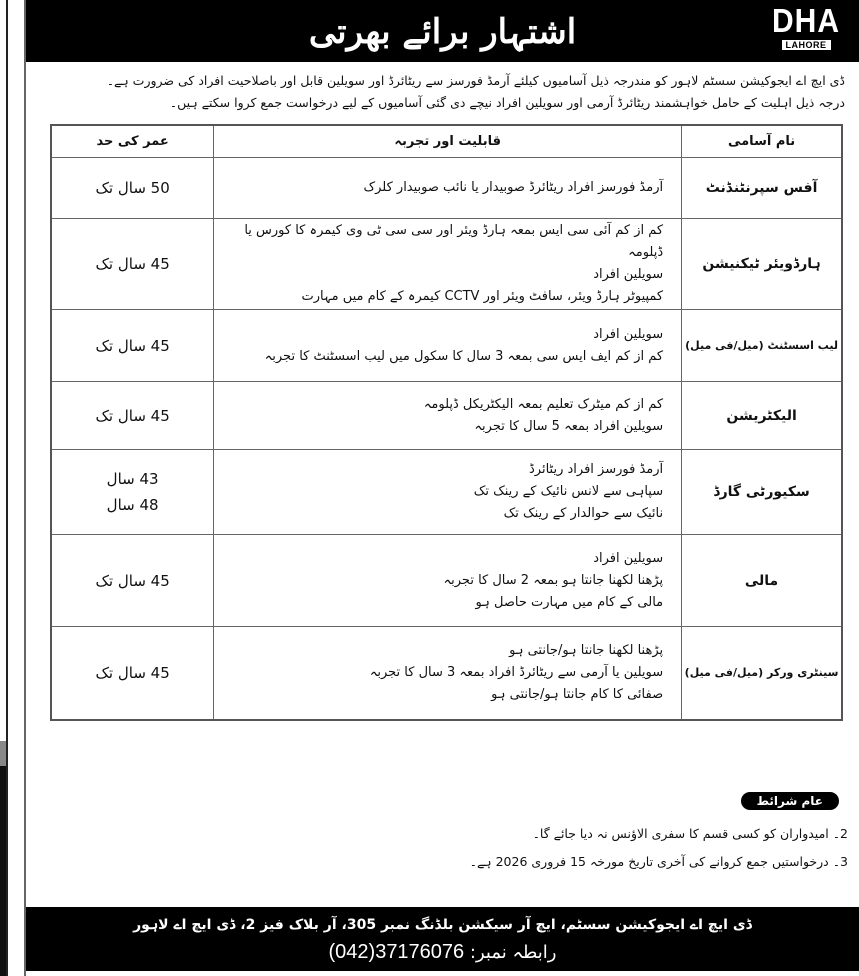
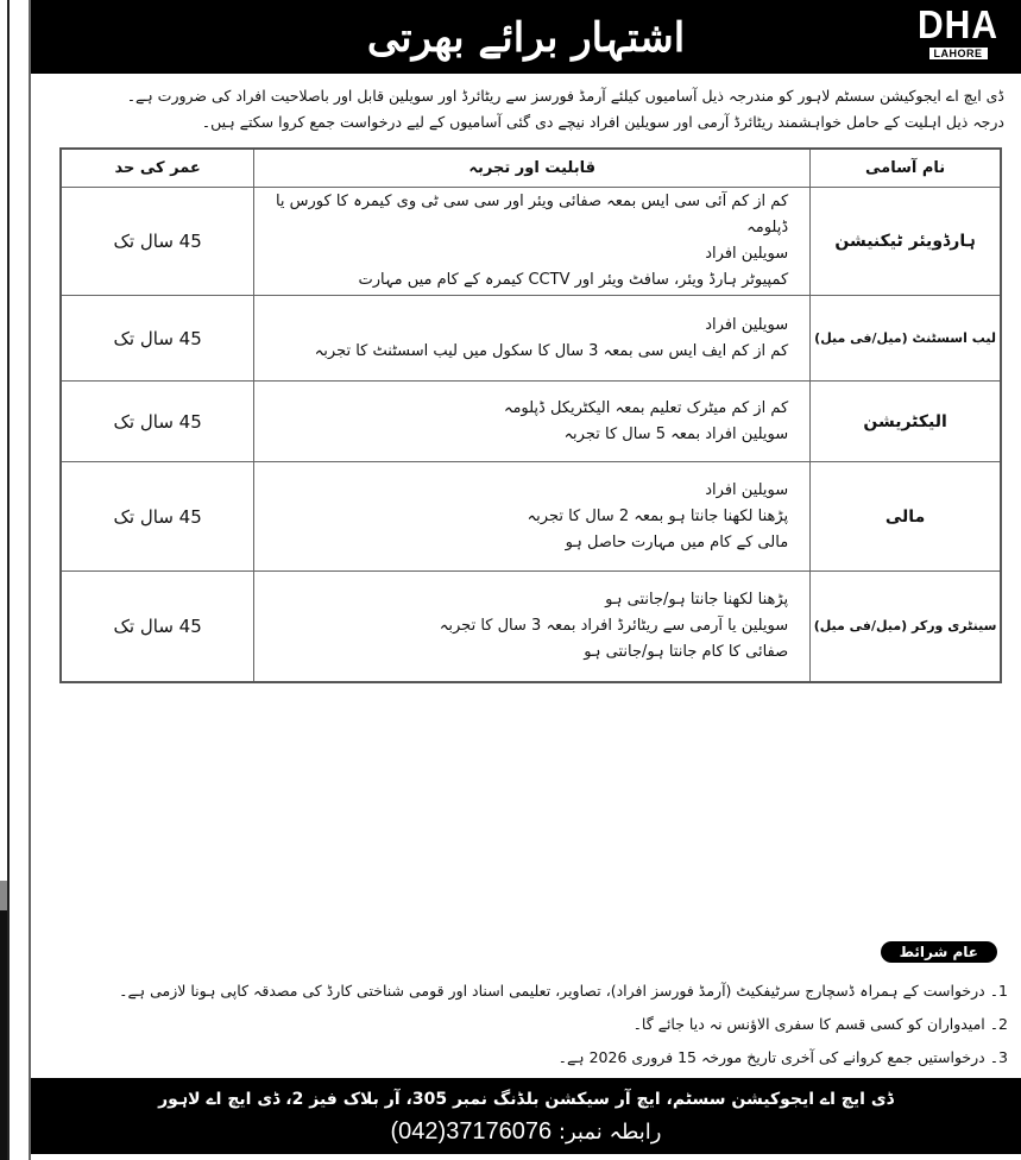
  اشتہار برائے بھرتی
  DHA
  LAHORE
  ڈی ایچ اے ایجوکیشن سسٹم لاہور کو مندرجہ ذیل آسامیوں کیلئے آرمڈ فورسز سے ریٹائرڈ اور سویلین قابل اور باصلاحیت افراد کی ضرورت ہے۔
  درجہ ذیل اہلیت کے حامل خواہشمند ریٹائرڈ آرمی اور سویلین افراد نیچے دی گئی آسامیوں کے لیے درخواست جمع کروا سکتے ہیں۔
  نام آسامی	قابلیت اور تجربہ	عمر کی حد
- آفس سپرنٹنڈنٹ	آرمڈ فورسز افراد ریٹائرڈ صوبیدار یا نائب صوبیدار کلرک	50 سال تک
- ہارڈویئر ٹیکنیشن	کم از کم آئی سی ایس بمعہ ہارڈ ویئر اور سی سی ٹی وی کیمرہ کا کورس یا ڈپلومہ سویلین افراد کمپیوٹر ہارڈ ویئر، سافٹ ویئر اور CCTV کیمرہ کے کام میں مہارت	45 سال تک
+ ہارڈویئر ٹیکنیشن	کم از کم آئی سی ایس بمعہ صفائی ویئر اور سی سی ٹی وی کیمرہ کا کورس یا ڈپلومہ سویلین افراد کمپیوٹر ہارڈ ویئر، سافٹ ویئر اور CCTV کیمرہ کے کام میں مہارت	45 سال تک
  لیب اسسٹنٹ (میل/فی میل)	سویلین افراد کم از کم ایف ایس سی بمعہ 3 سال کا سکول میں لیب اسسٹنٹ کا تجربہ	45 سال تک
  الیکٹریشن	کم از کم میٹرک تعلیم بمعہ الیکٹریکل ڈپلومہ سویلین افراد بمعہ 5 سال کا تجربہ	45 سال تک
- سکیورٹی گارڈ	آرمڈ فورسز افراد ریٹائرڈ سپاہی سے لانس نائیک کے رینک تک نائیک سے حوالدار کے رینک تک	43 سال 48 سال
  مالی	سویلین افراد پڑھنا لکھنا جانتا ہو بمعہ 2 سال کا تجربہ مالی کے کام میں مہارت حاصل ہو	45 سال تک
  سینٹری ورکر (میل/فی میل)	پڑھنا لکھنا جانتا ہو/جانتی ہو سویلین یا آرمی سے ریٹائرڈ افراد بمعہ 3 سال کا تجربہ صفائی کا کام جانتا ہو/جانتی ہو	45 سال تک
  عام شرائط
+ 1۔ درخواست کے ہمراہ ڈسچارج سرٹیفکیٹ (آرمڈ فورسز افراد)، تصاویر، تعلیمی اسناد اور قومی شناختی کارڈ کی مصدقہ کاپی ہونا لازمی ہے۔
  2۔ امیدواران کو کسی قسم کا سفری الاؤنس نہ دیا جائے گا۔
  3۔ درخواستیں جمع کروانے کی آخری تاریخ مورخہ 15 فروری 2026 ہے۔
  ڈی ایچ اے ایجوکیشن سسٹم، ایچ آر سیکشن بلڈنگ نمبر 305، آر بلاک فیز 2، ڈی ایچ اے لاہور
  رابطہ نمبر: (042)37176076
